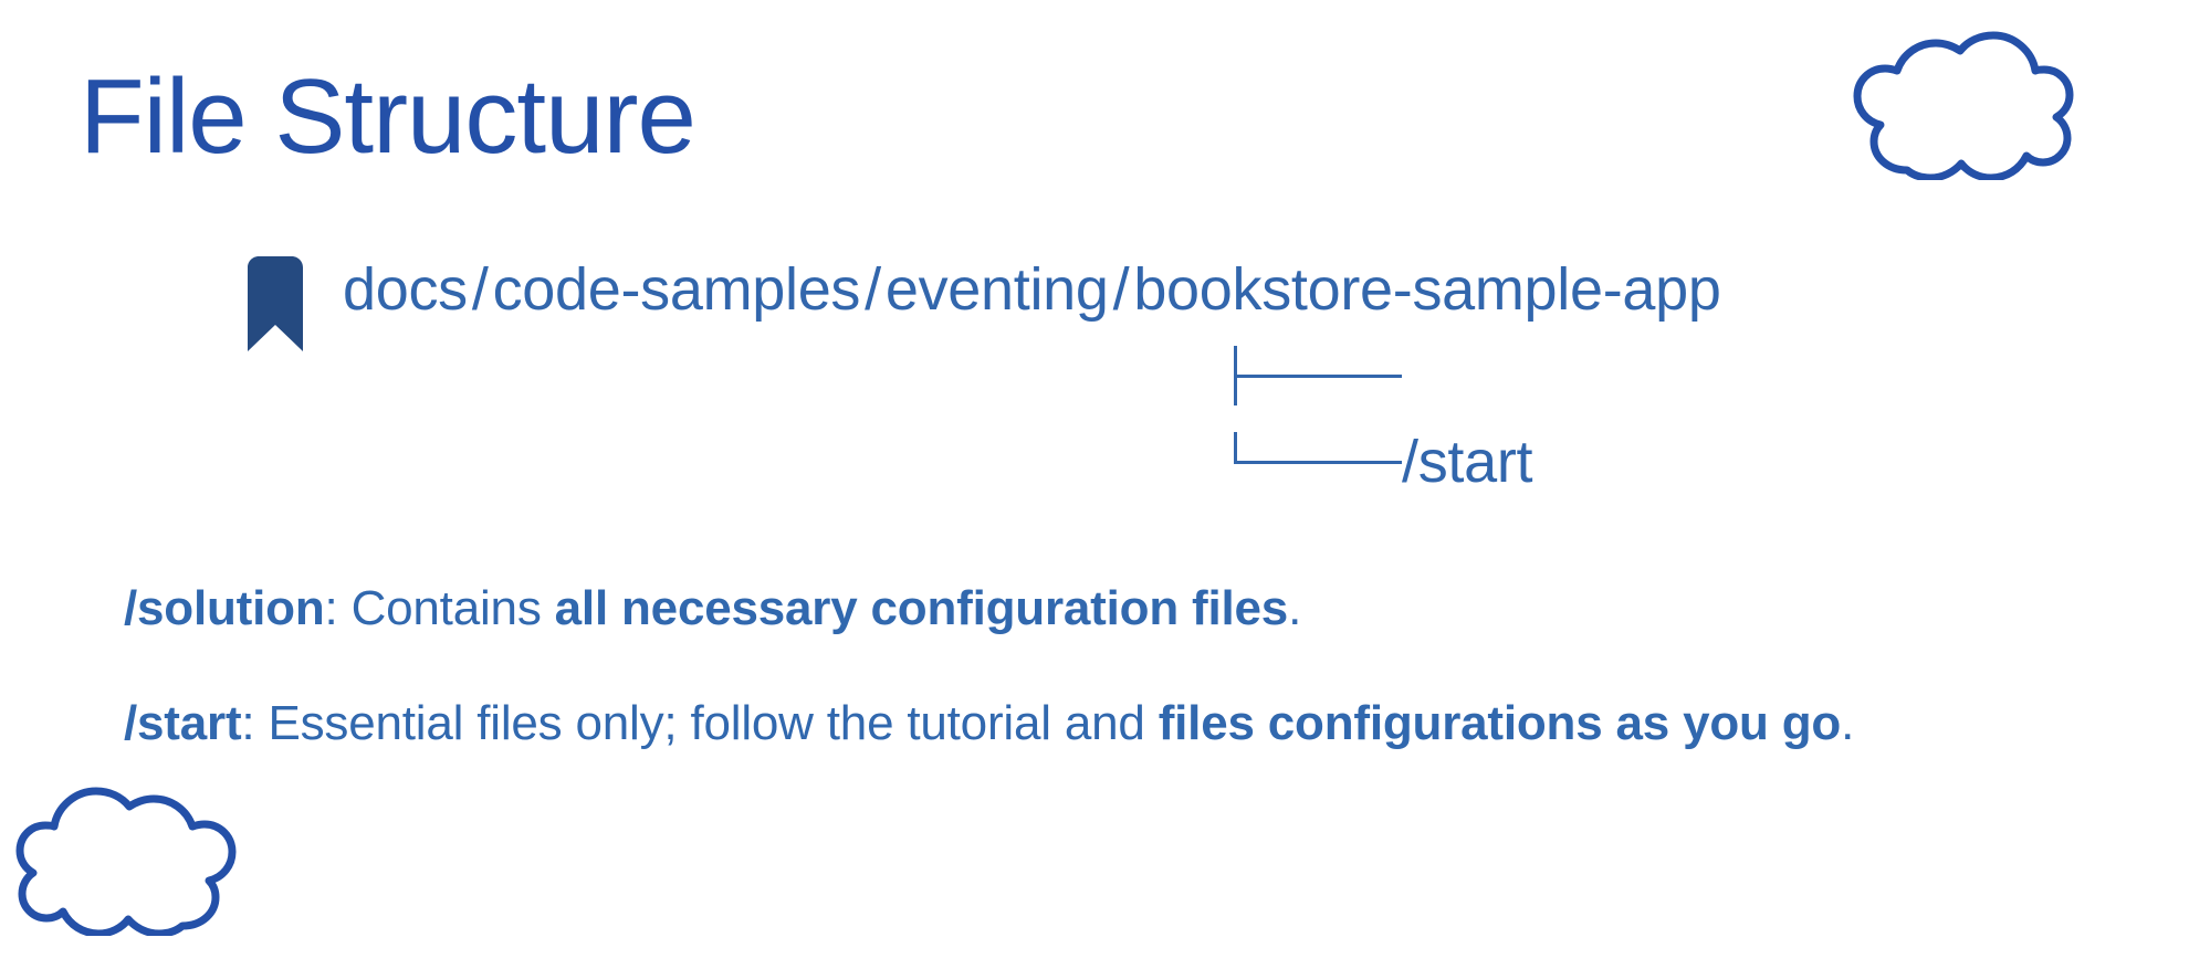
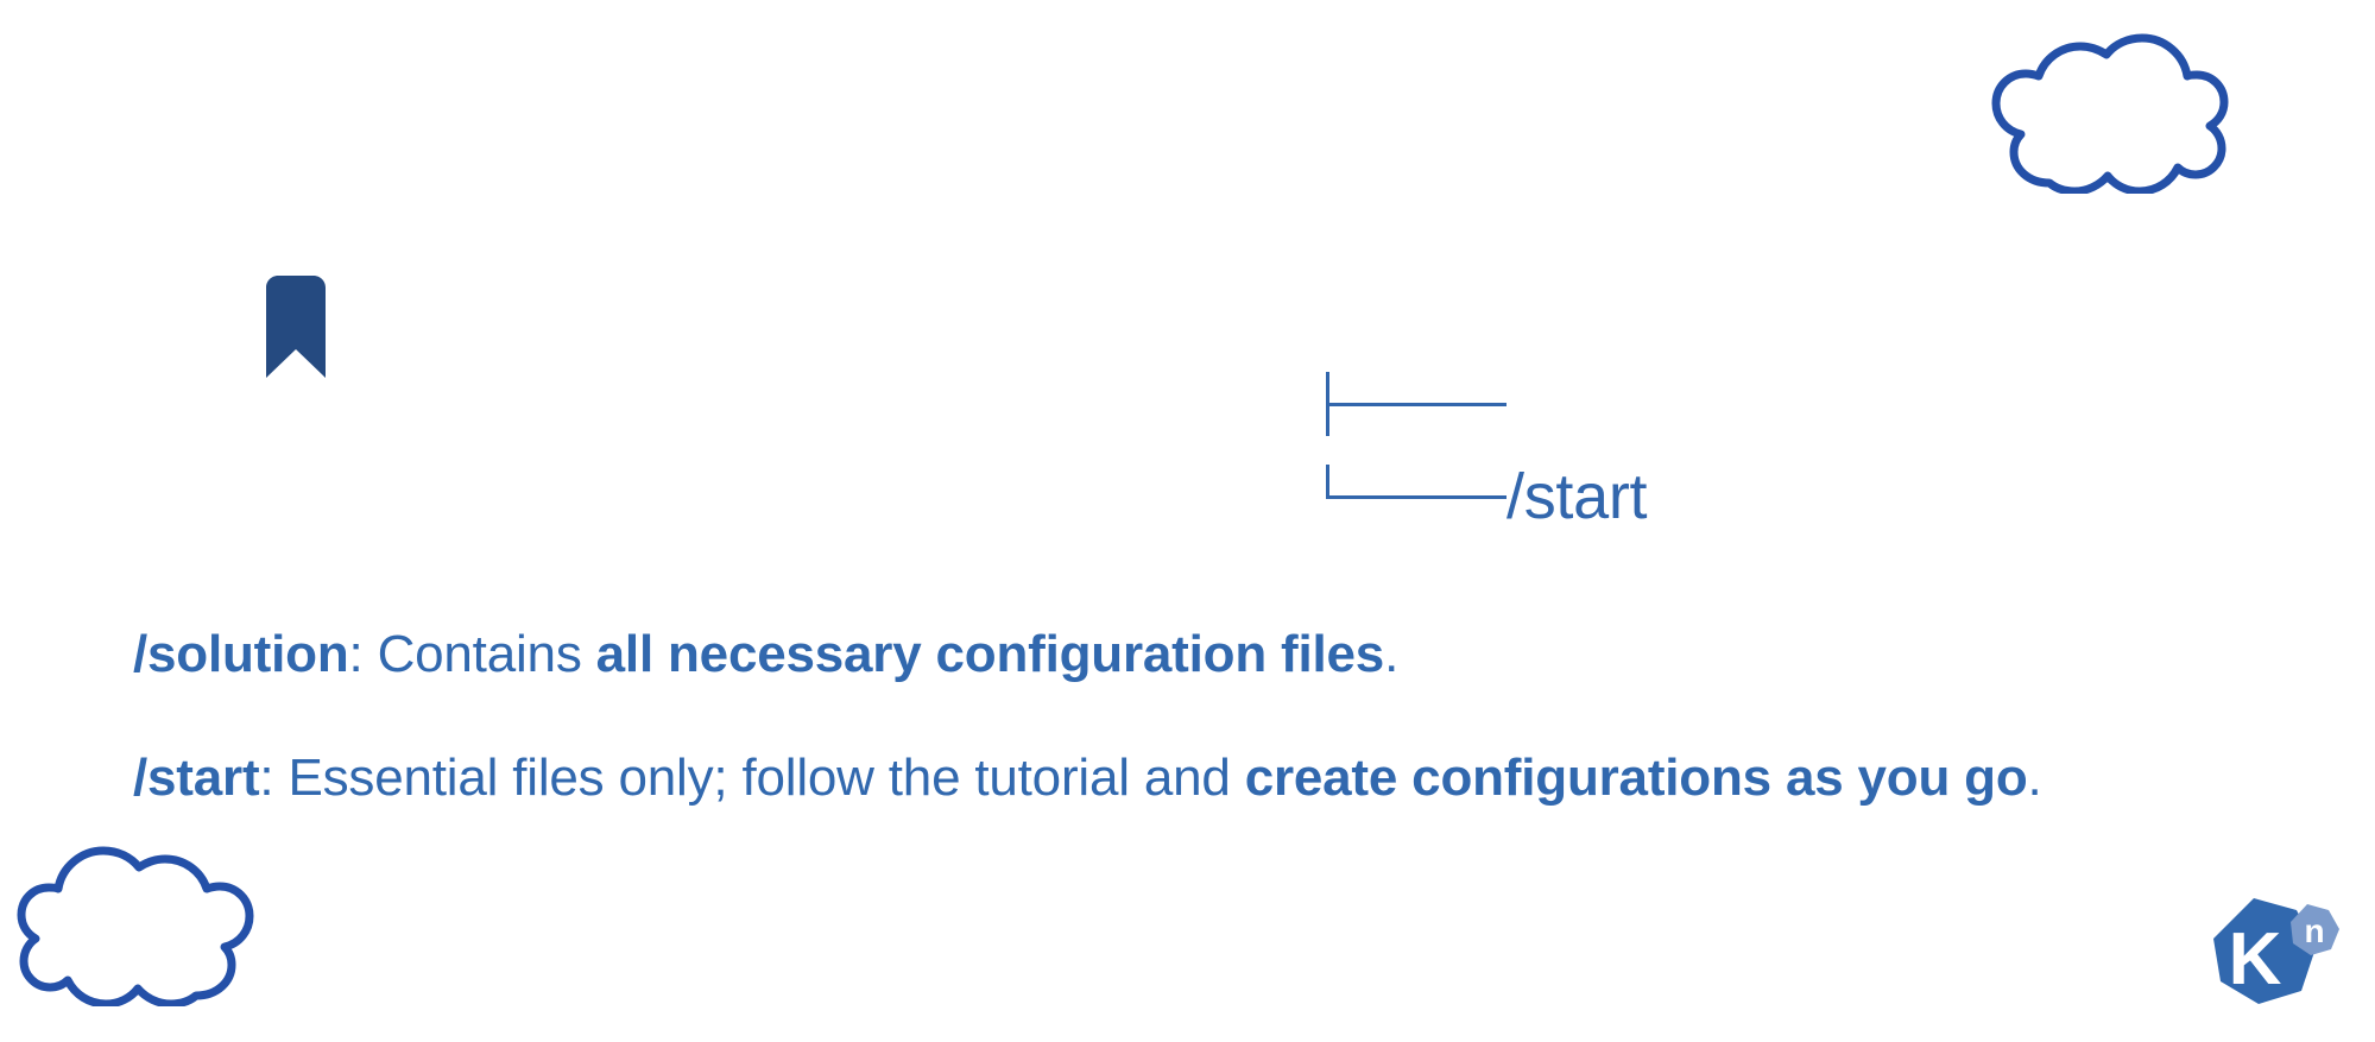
- File Structure
- docs/code-samples/eventing/bookstore-sample-app
  /start
  /solution: Contains all necessary configuration files.
- /start: Essential files only; follow the tutorial and files configurations as you go.
+ /start: Essential files only; follow the tutorial and create configurations as you go.
+ K
+ n
